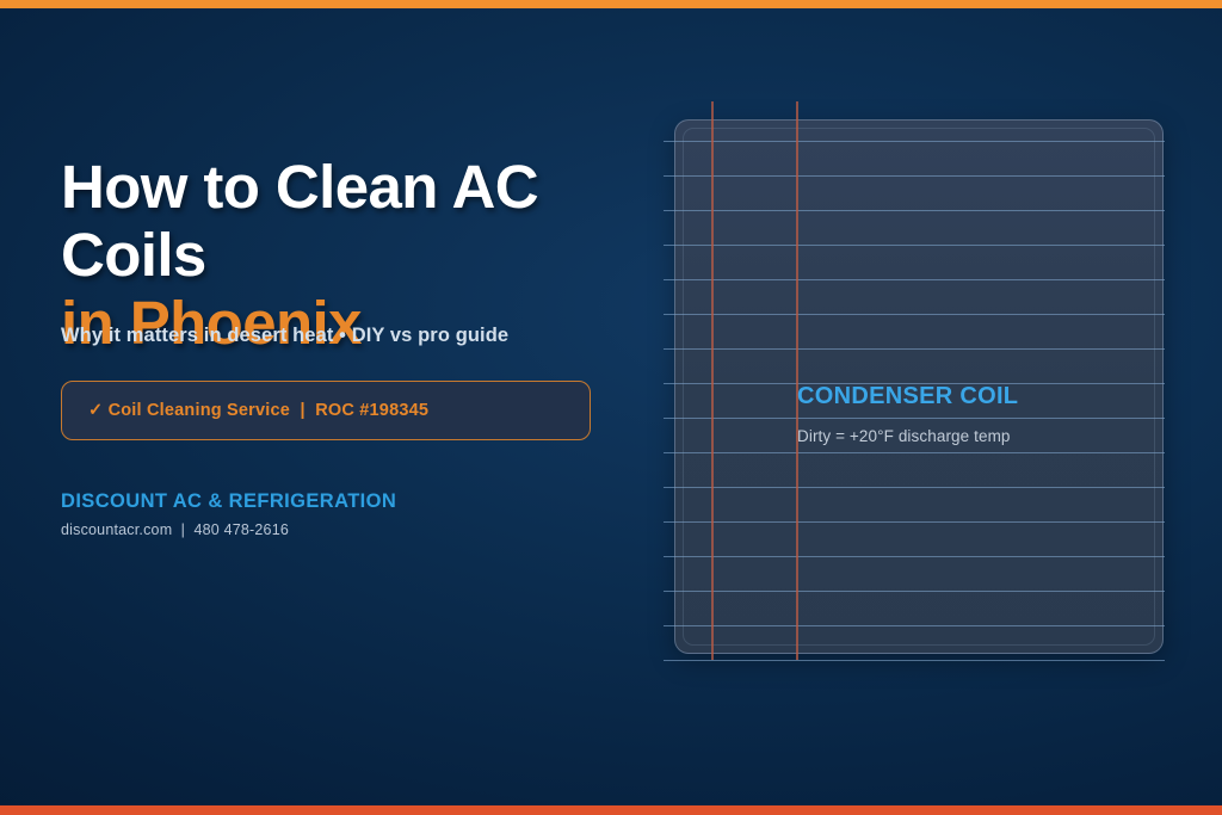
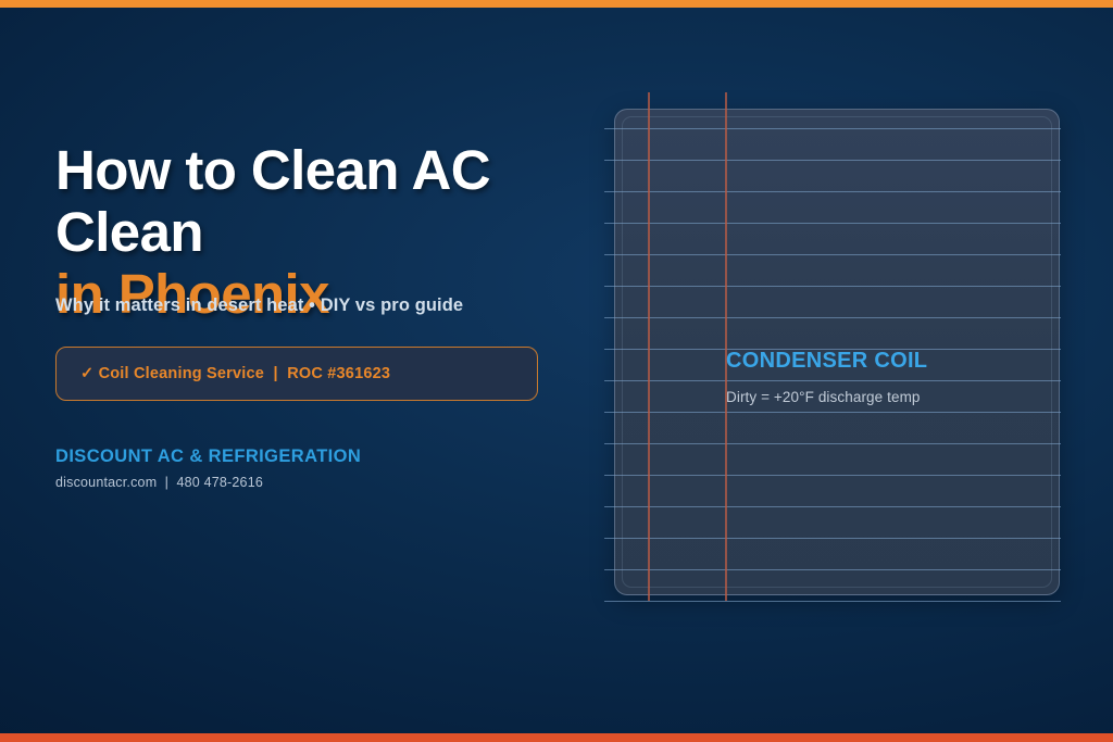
  CONDENSER COIL
  Dirty = +20°F discharge temp
- How to Clean AC Coils
+ How to Clean AC Clean
  in Phoenix
  Why it matters in desert heat • DIY vs pro guide
- ✓ Coil Cleaning Service | ROC #198345
+ ✓ Coil Cleaning Service | ROC #361623
  DISCOUNT AC & REFRIGERATION
  discountacr.com | 480 478-2616
